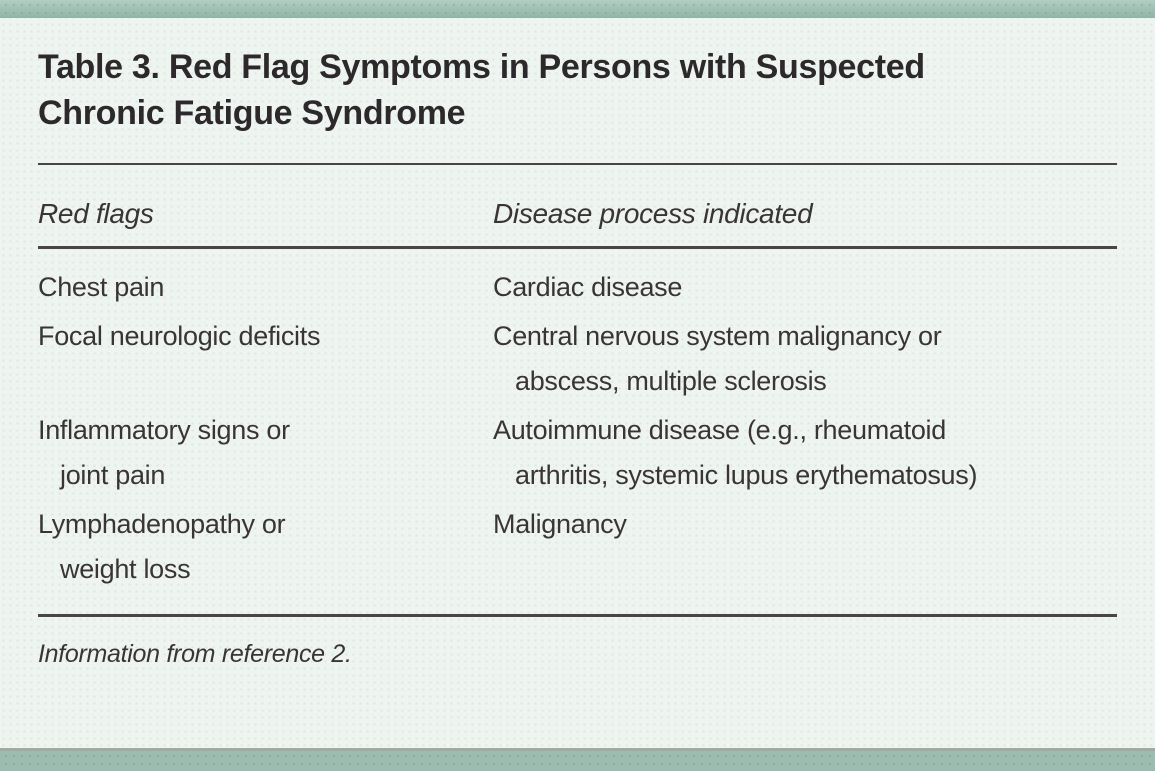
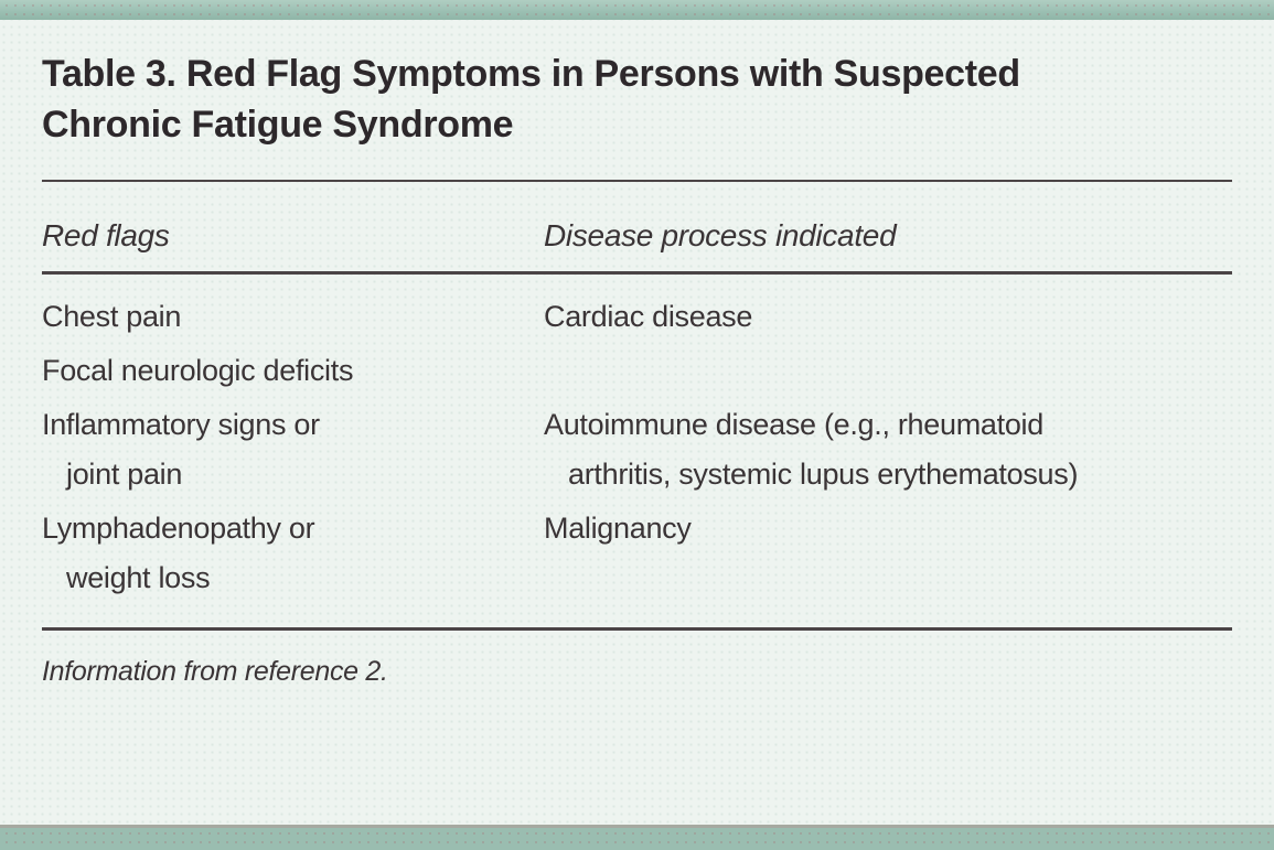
  Table 3. Red Flag Symptoms in Persons with Suspected
  Chronic Fatigue Syndrome
  Red flags
  Disease process indicated
  Chest pain
  Cardiac disease
  Focal neurologic deficits
- Central nervous system malignancy or
- abscess, multiple sclerosis
  Inflammatory signs or
  joint pain
  Autoimmune disease (e.g., rheumatoid
  arthritis, systemic lupus erythematosus)
  Lymphadenopathy or
  weight loss
  Malignancy
  Information from reference 2.
